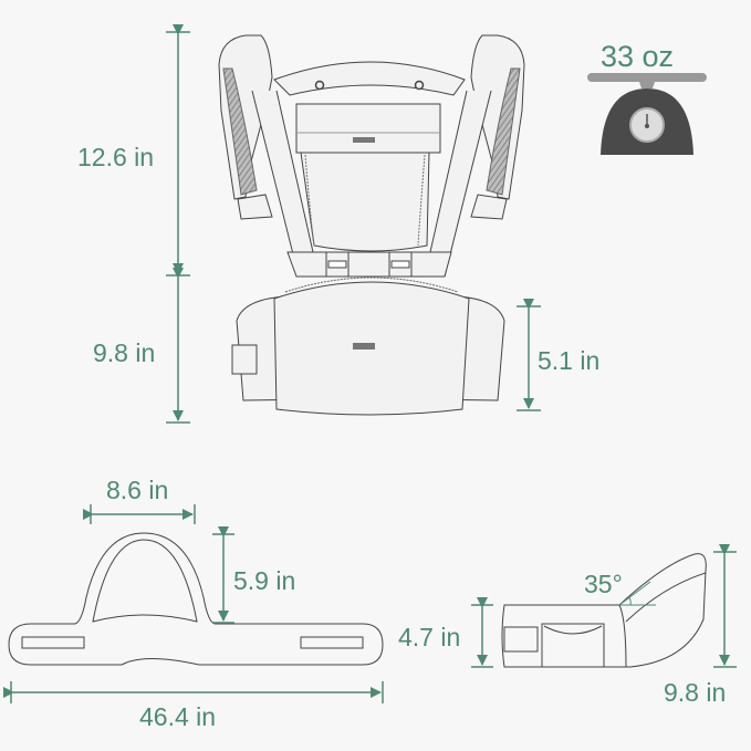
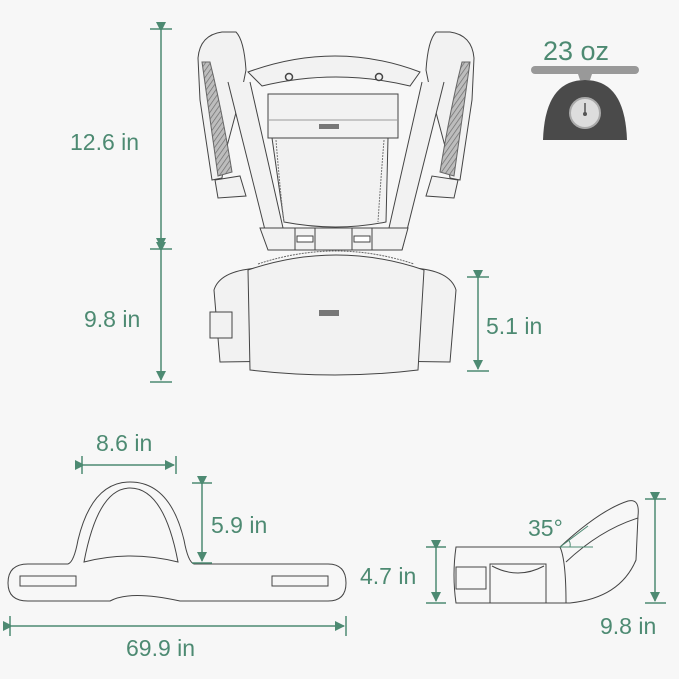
- 33 oz
+ 23 oz
  12.6 in
  9.8 in
  5.1 in
  8.6 in
  5.9 in
- 46.4 in
+ 69.9 in
  4.7 in
  9.8 in
  35°
